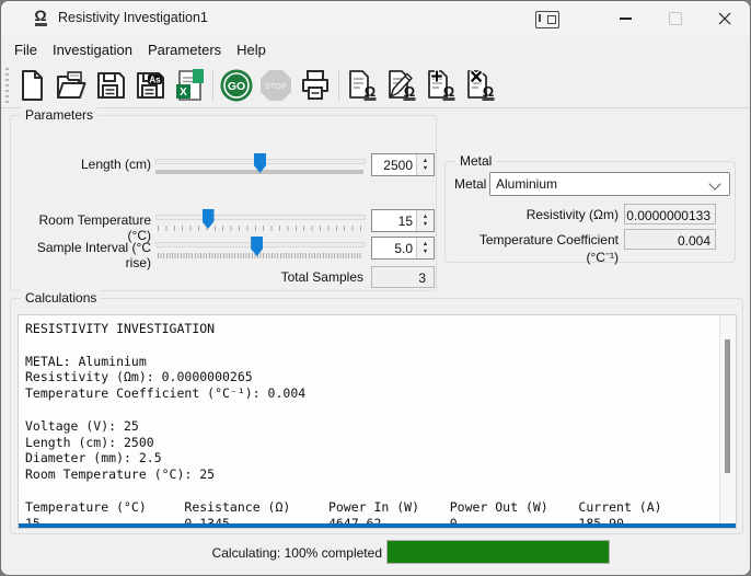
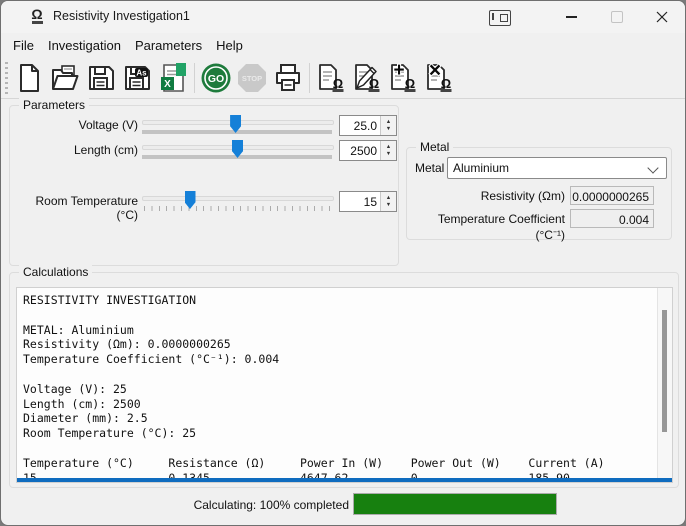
  Ω
  Resistivity Investigation1
  File
  Investigation
  Parameters
  Help
  As
  X
  GO
  STOP
  Ω
  Ω
  Ω
  +
  Ω
  ×
  Parameters
+ Voltage (V)
+ 25.0
  Length (cm)
  2500
  Room Temperature (°C)
  15
- Sample Interval (°C rise)
- 5.0
- Total Samples
- 3
  Metal
  Metal
  Aluminium
  Resistivity (Ωm)
- 0.0000000133
+ 0.0000000265
  Temperature Coefficient (°C⁻¹)
  0.004
  Calculations
  RESISTIVITY INVESTIGATION
  METAL: Aluminium
  Resistivity (Ωm): 0.0000000265
  Temperature Coefficient (°C⁻¹): 0.004
  Voltage (V): 25
  Length (cm): 2500
  Diameter (mm): 2.5
  Room Temperature (°C): 25
  Temperature (°C) Resistance (Ω) Power In (W) Power Out (W) Current (A)
  Calculating: 100% completed
